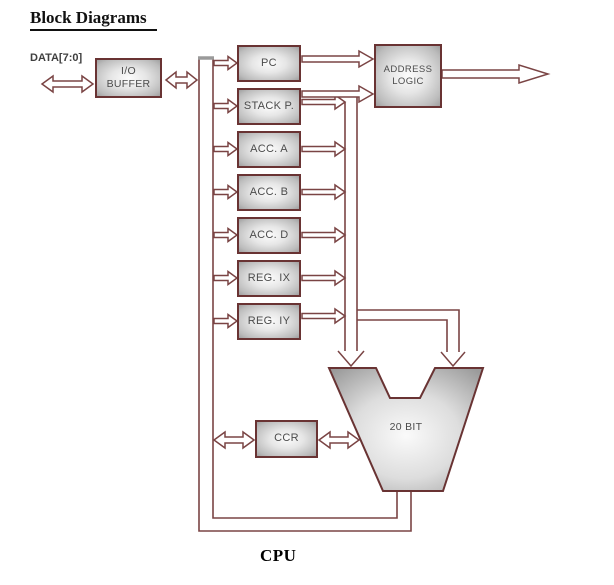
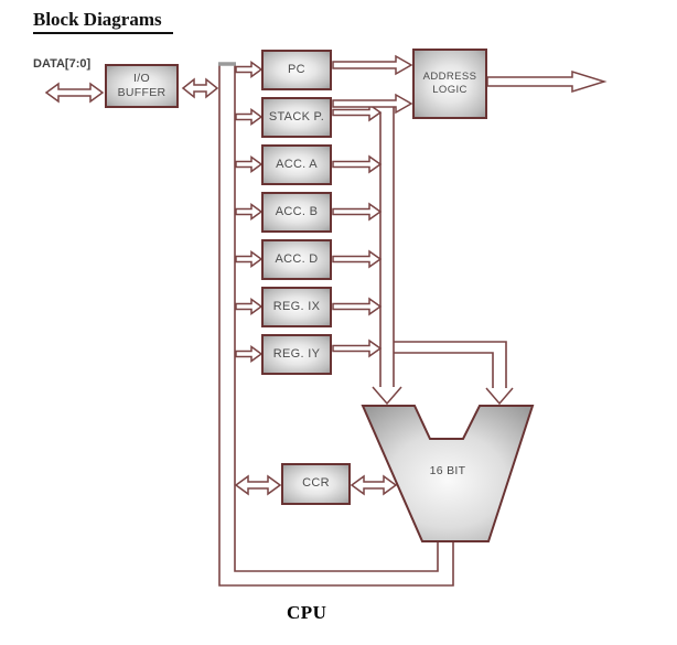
  Block Diagrams
  DATA[7:0]
  CPU
  I/O
  BUFFER
  PC
  STACK P.
  ACC. A
  ACC. B
  ACC. D
  REG. IX
  REG. IY
  ADDRESS
  LOGIC
  CCR
- 20 BIT
+ 16 BIT
